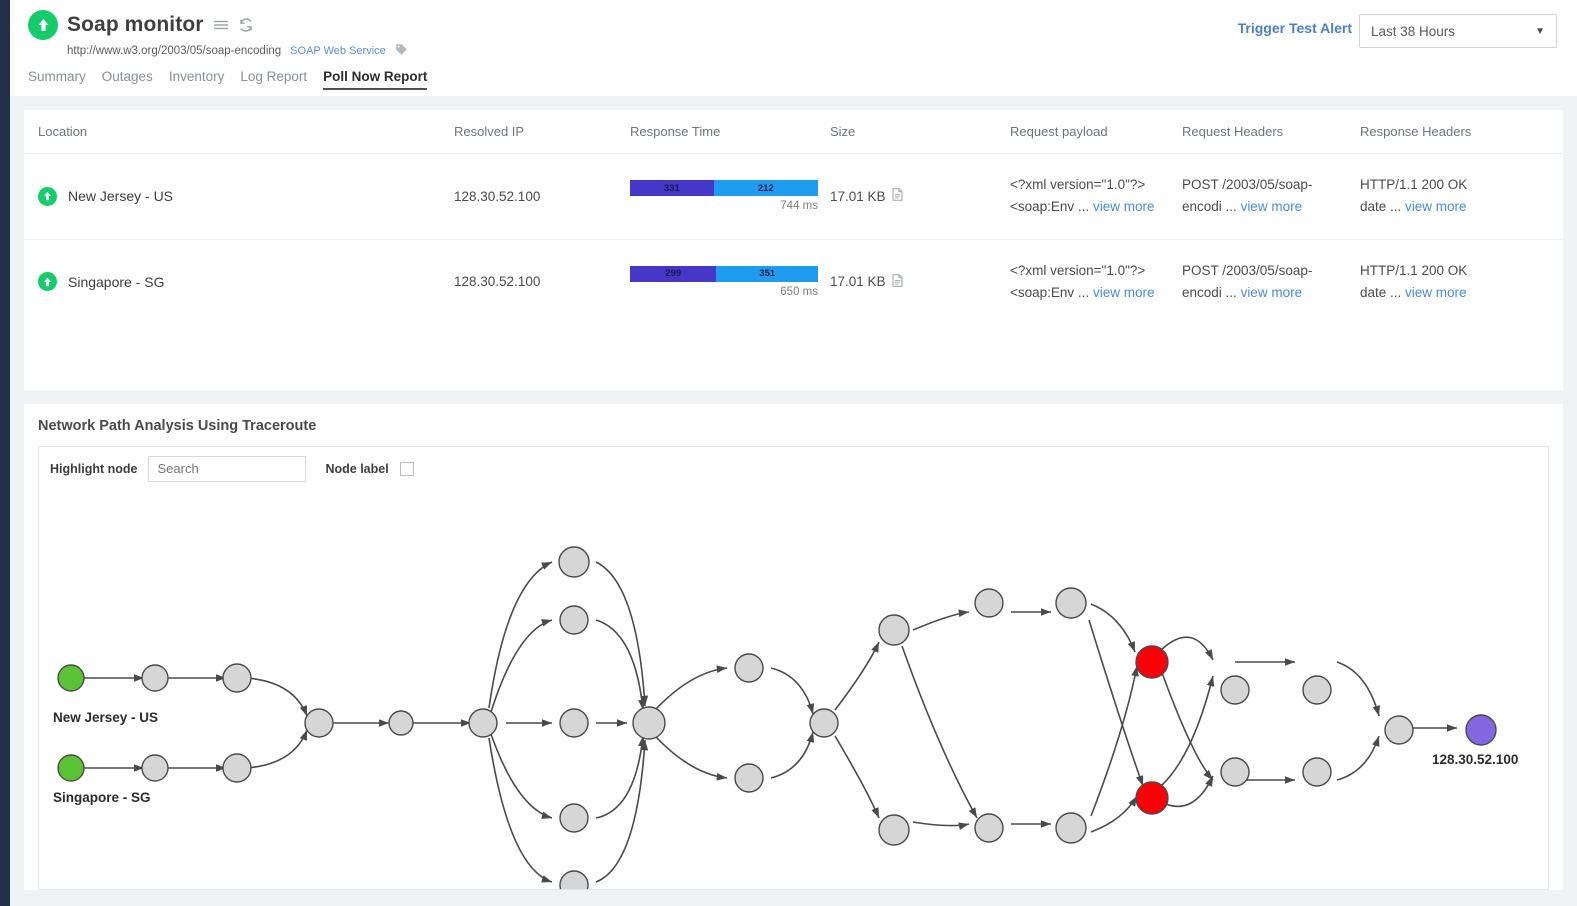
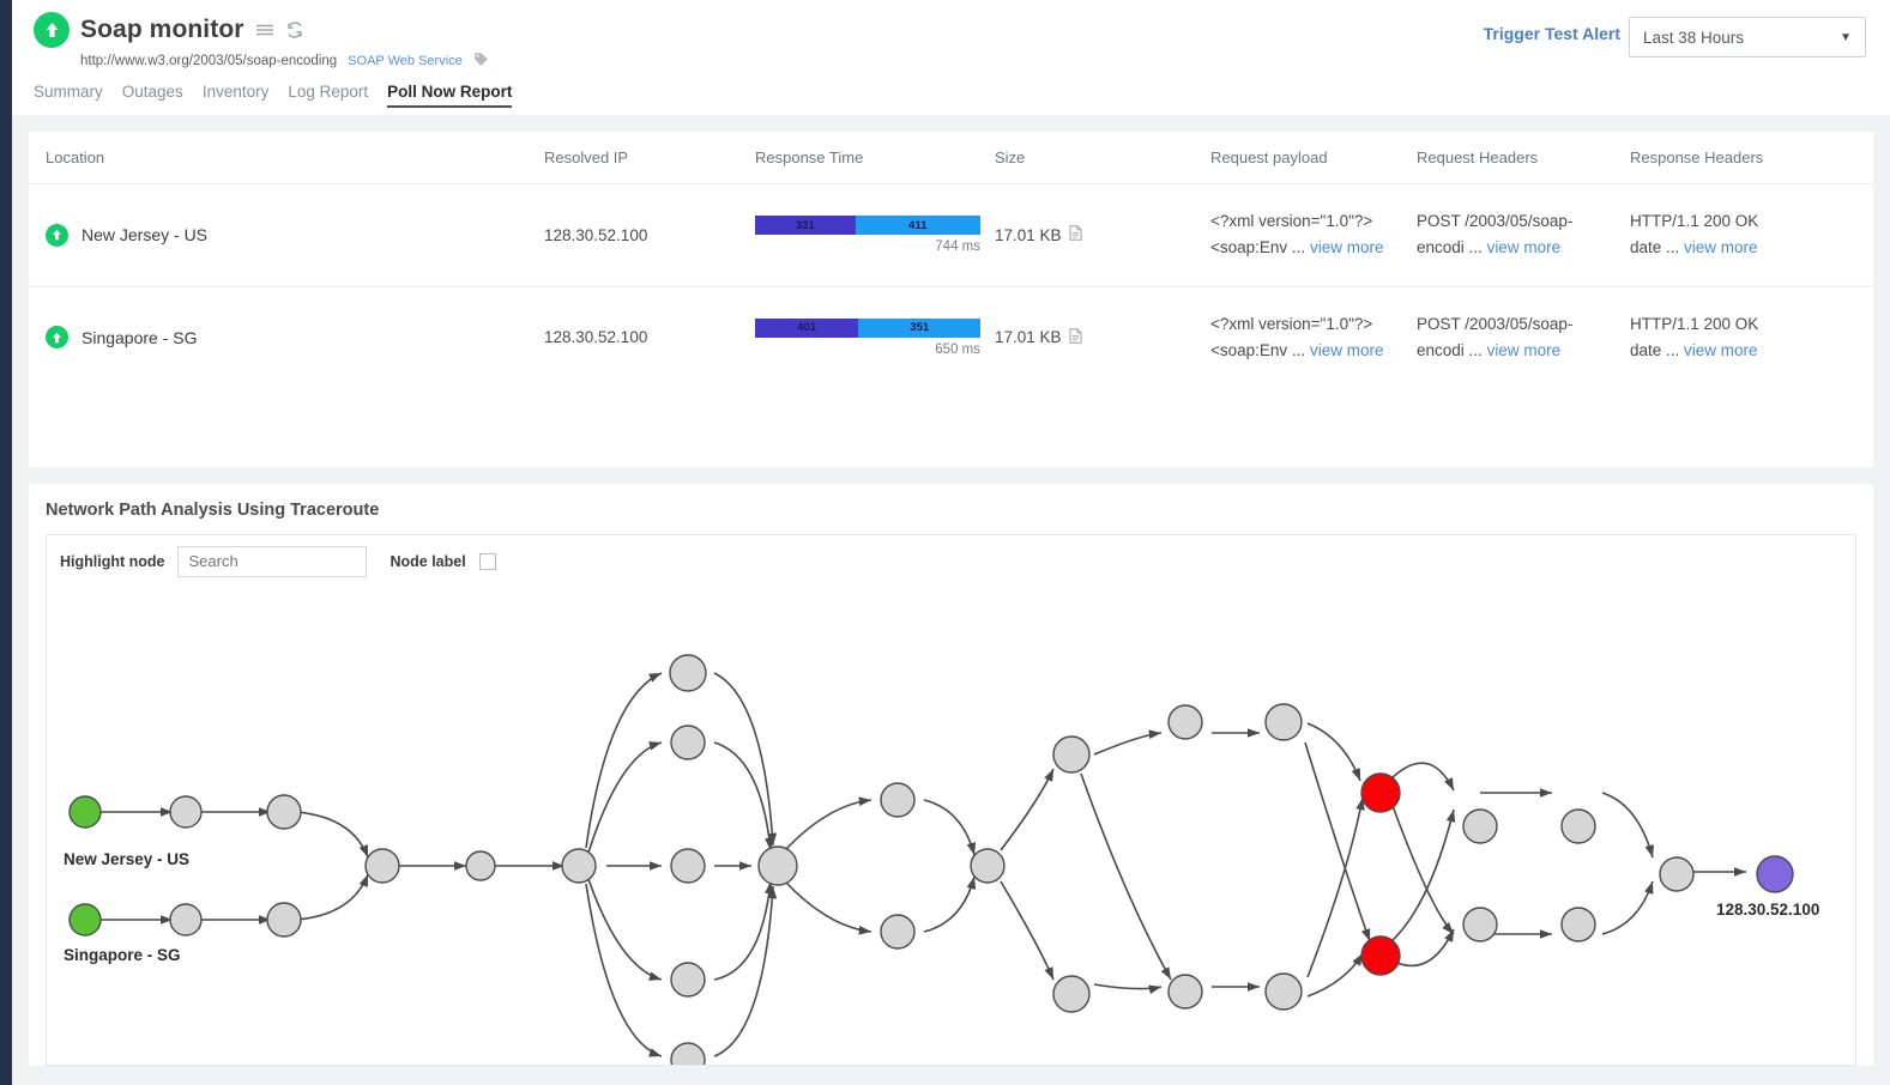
  Soap monitor
  http://www.w3.org/2003/05/soap-encoding
  SOAP Web Service
  Summary
  Outages
  Inventory
  Log Report
  Poll Now Report
  Trigger Test Alert
  Last 38 Hours
  ▼
  Location	Resolved IP	Response Time	Size	Request payload	Request Headers	Response Headers
- New Jersey - US	128.30.52.100	331 212 744 ms	17.01 KB	<?xml version="1.0"?> <soap:Env ... view more	POST /2003/05/soap- encodi ... view more	HTTP/1.1 200 OK date ... view more
+ New Jersey - US	128.30.52.100	331 411 744 ms	17.01 KB	<?xml version="1.0"?> <soap:Env ... view more	POST /2003/05/soap- encodi ... view more	HTTP/1.1 200 OK date ... view more
- Singapore - SG	128.30.52.100	299 351 650 ms	17.01 KB	<?xml version="1.0"?> <soap:Env ... view more	POST /2003/05/soap- encodi ... view more	HTTP/1.1 200 OK date ... view more
+ Singapore - SG	128.30.52.100	401 351 650 ms	17.01 KB	<?xml version="1.0"?> <soap:Env ... view more	POST /2003/05/soap- encodi ... view more	HTTP/1.1 200 OK date ... view more
  Network Path Analysis Using Traceroute
  Highlight node
  Search
  Node label
  New Jersey - US
  Singapore - SG
  128.30.52.100
